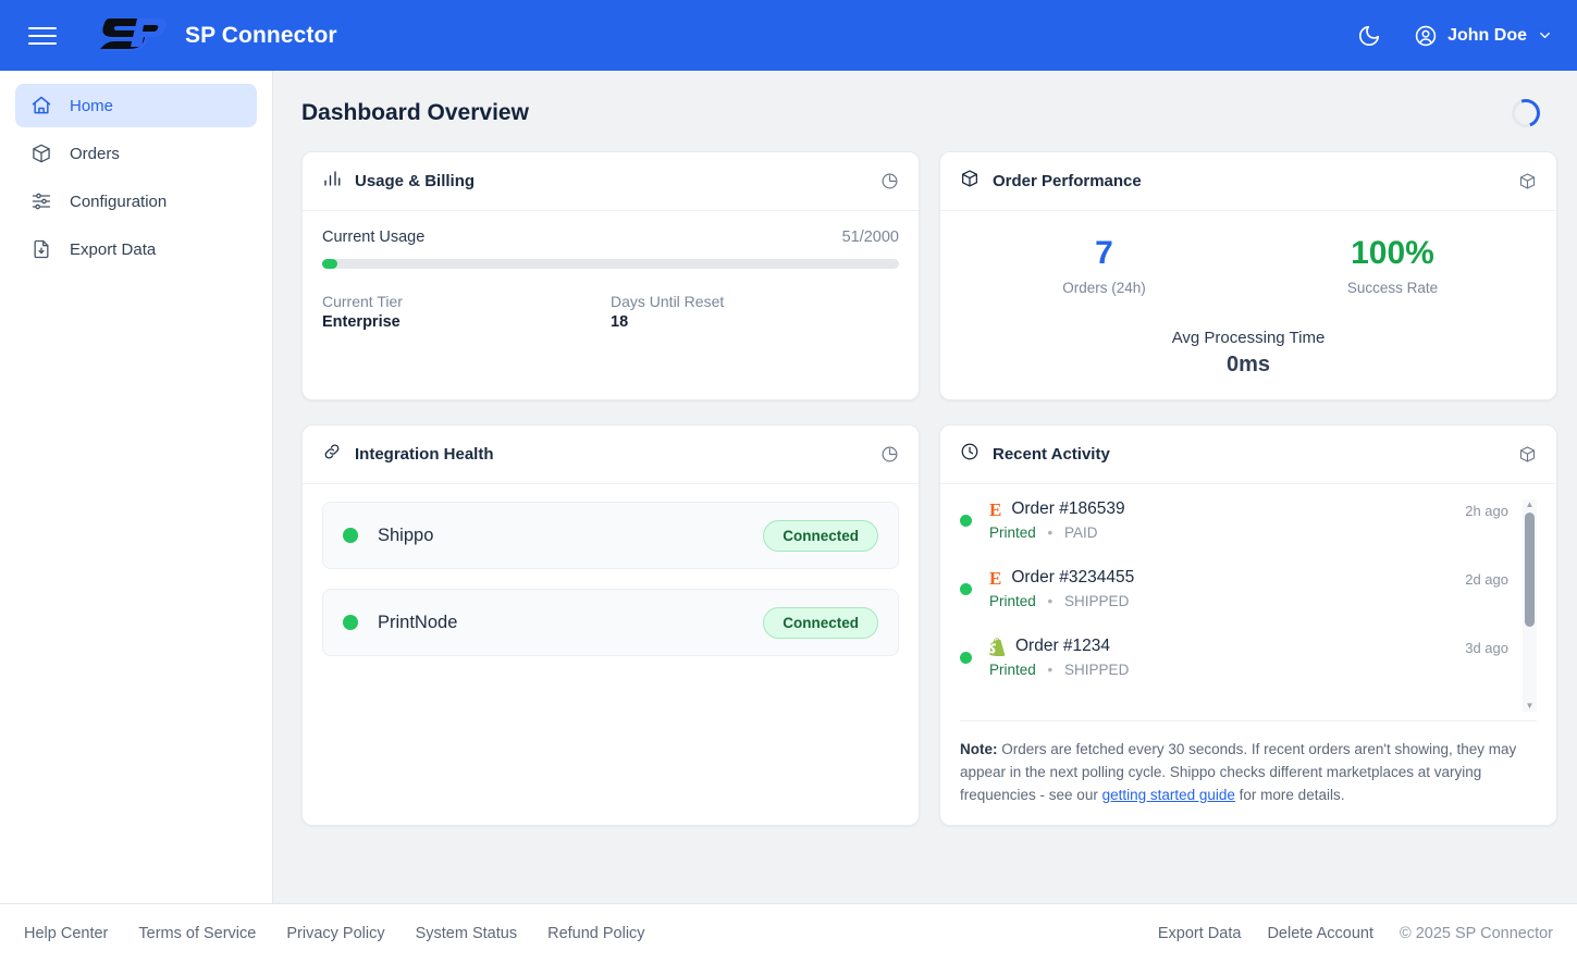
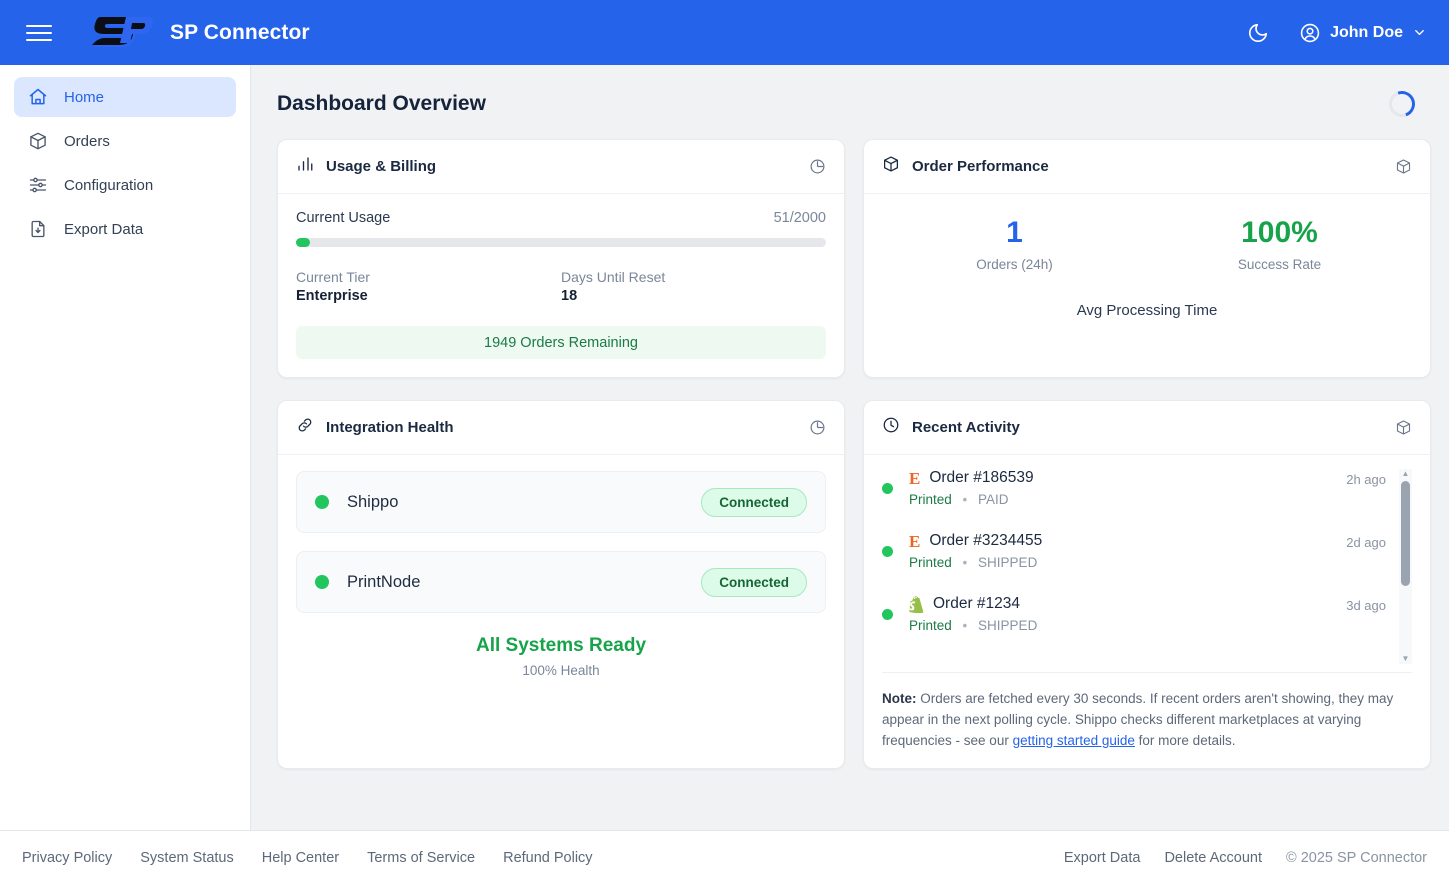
  SP Connector
  John Doe
  Home
  Orders
  Configuration
  Export Data
  Dashboard Overview
  Usage & Billing
  Current Usage
  51/2000
  Current Tier
  Days Until Reset
  Enterprise
  18
+ 1949 Orders Remaining
  Order Performance
- 7
+ 1
  Orders (24h)
  100%
  Success Rate
  Avg Processing Time
- 0ms
  Integration Health
  Shippo
  Connected
  PrintNode
  Connected
+ All Systems Ready
+ 100% Health
  Recent Activity
  E
  Order #186539
  Printed • PAID
  2h ago
  E
  Order #3234455
  Printed • SHIPPED
  2d ago
  Order #1234
  Printed • SHIPPED
  3d ago
  ▲
  ▼
  Note: Orders are fetched every 30 seconds. If recent orders aren't showing, they may appear in the next polling cycle. Shippo checks different marketplaces at varying frequencies - see our getting started guide for more details.
- Help Center
+ Privacy Policy
- Terms of Service
+ System Status
- Privacy Policy
+ Help Center
- System Status
+ Terms of Service
  Refund Policy
  Export Data
  Delete Account
  © 2025 SP Connector
